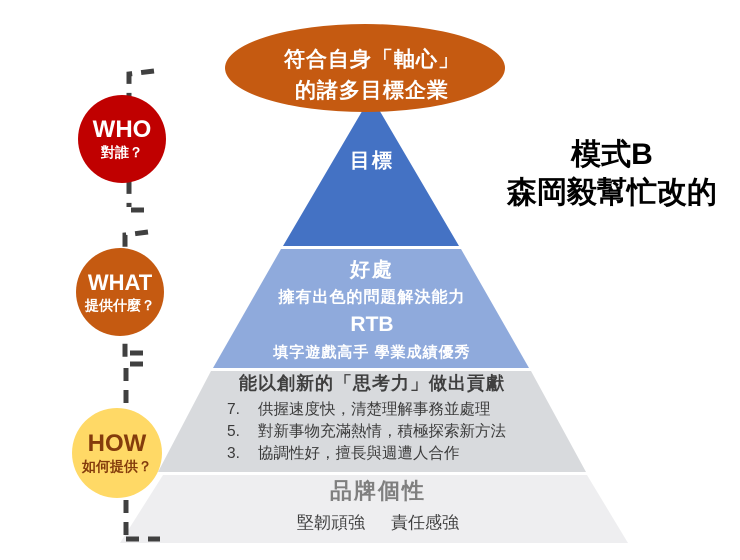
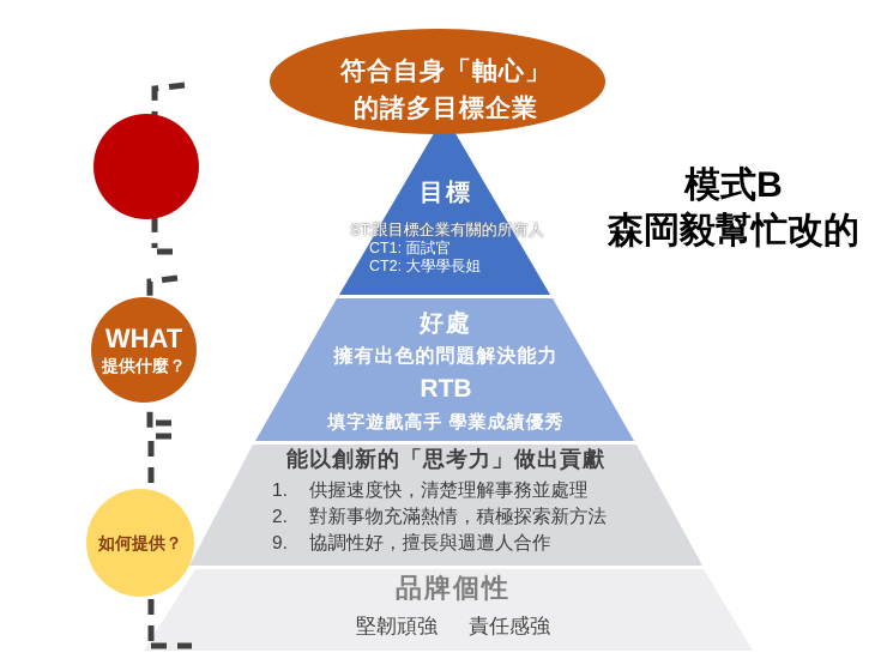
  符合自身「軸心」
  的諸多目標企業
  目標
+ ST:跟目標企業有關的所有人
+ CT1: 面試官
+ CT2: 大學學長姐
  好處
  擁有出色的問題解決能力
  RTB
  填字遊戲高手 學業成績優秀
  能以創新的「思考力」做出貢獻
- 7.
+ 1.
  供握速度快，清楚理解事務並處理
- 5.
+ 2.
  對新事物充滿熱情，積極探索新方法
- 3.
+ 9.
  協調性好，擅長與週遭人合作
  品牌個性
  堅韌頑強
  責任感強
  模式B
  森岡毅幫忙改的
- WHO
- 對誰？
  WHAT
  提供什麼？
- HOW
  如何提供？
